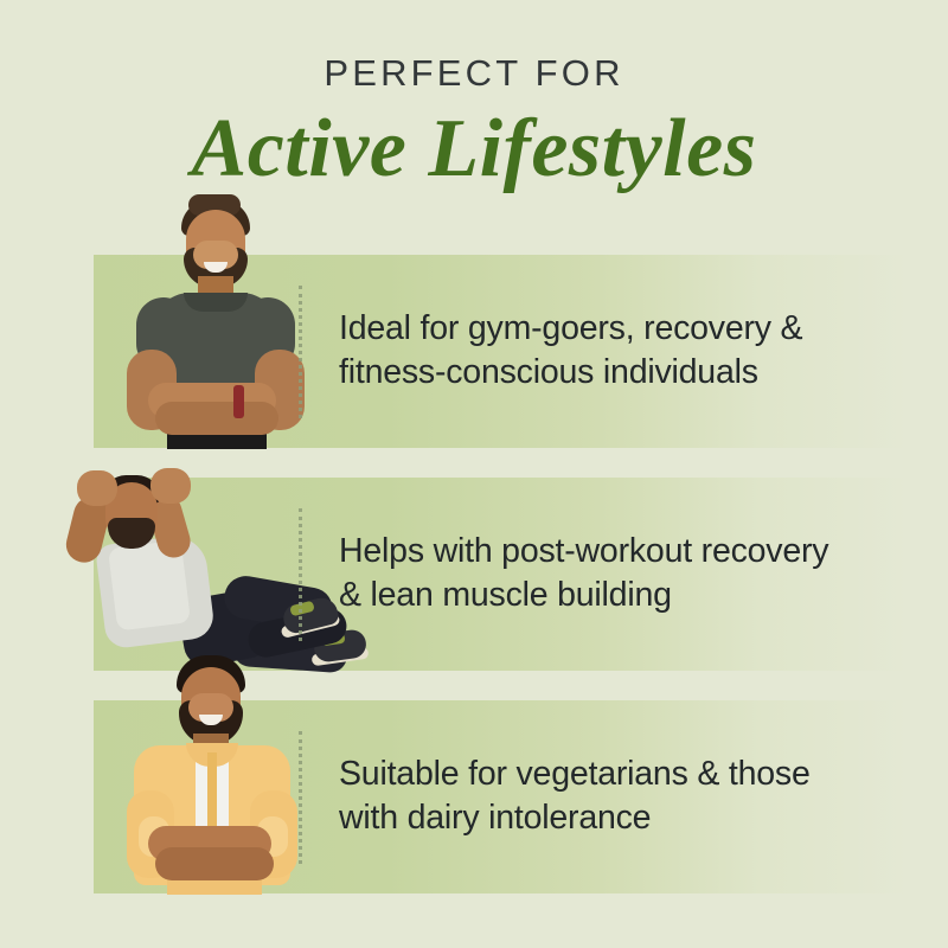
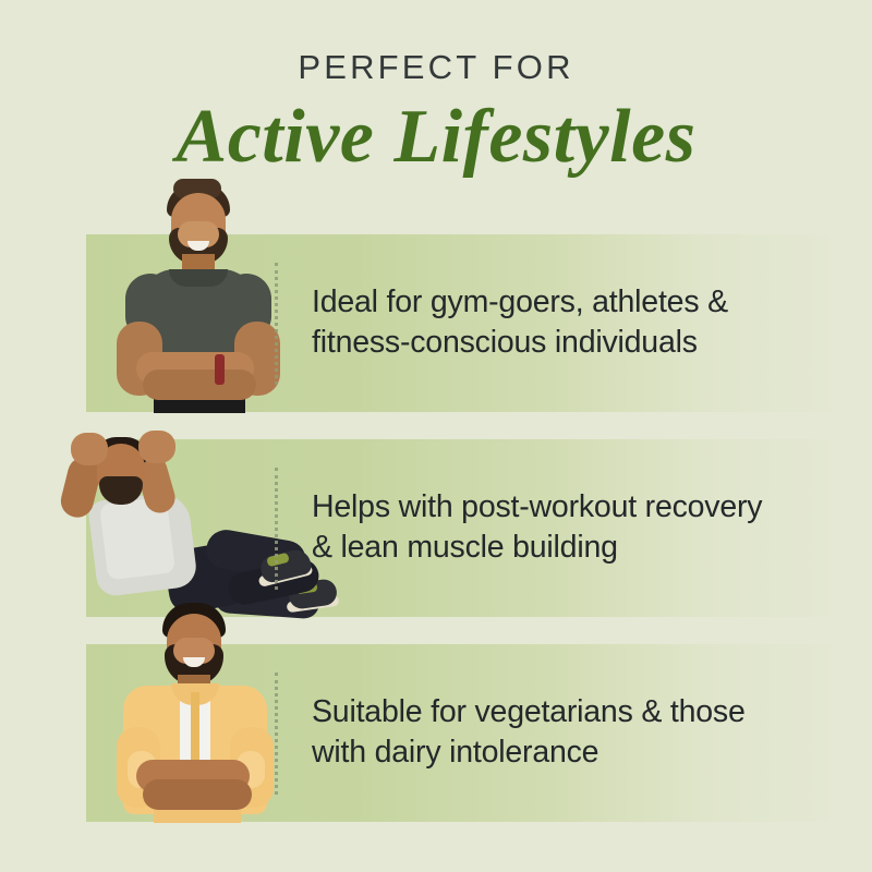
  PERFECT FOR
  Active Lifestyles
- Ideal for gym-goers, recovery & fitness-conscious individuals
+ Ideal for gym-goers, athletes & fitness-conscious individuals
  Helps with post-workout recovery & lean muscle building
  Suitable for vegetarians & those with dairy intolerance
